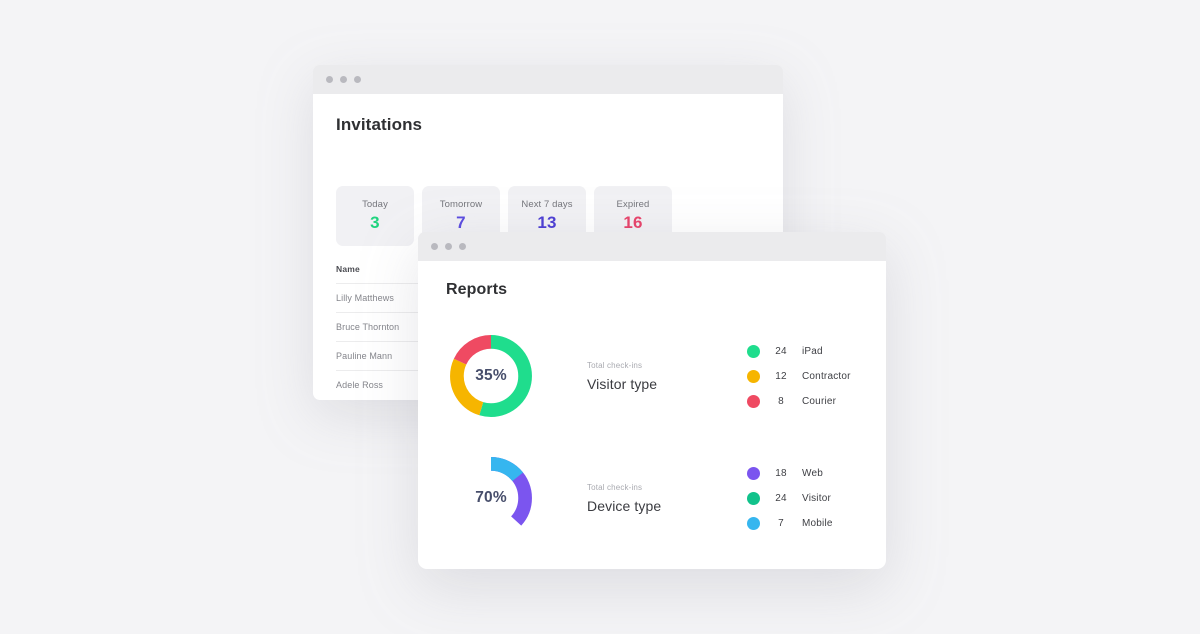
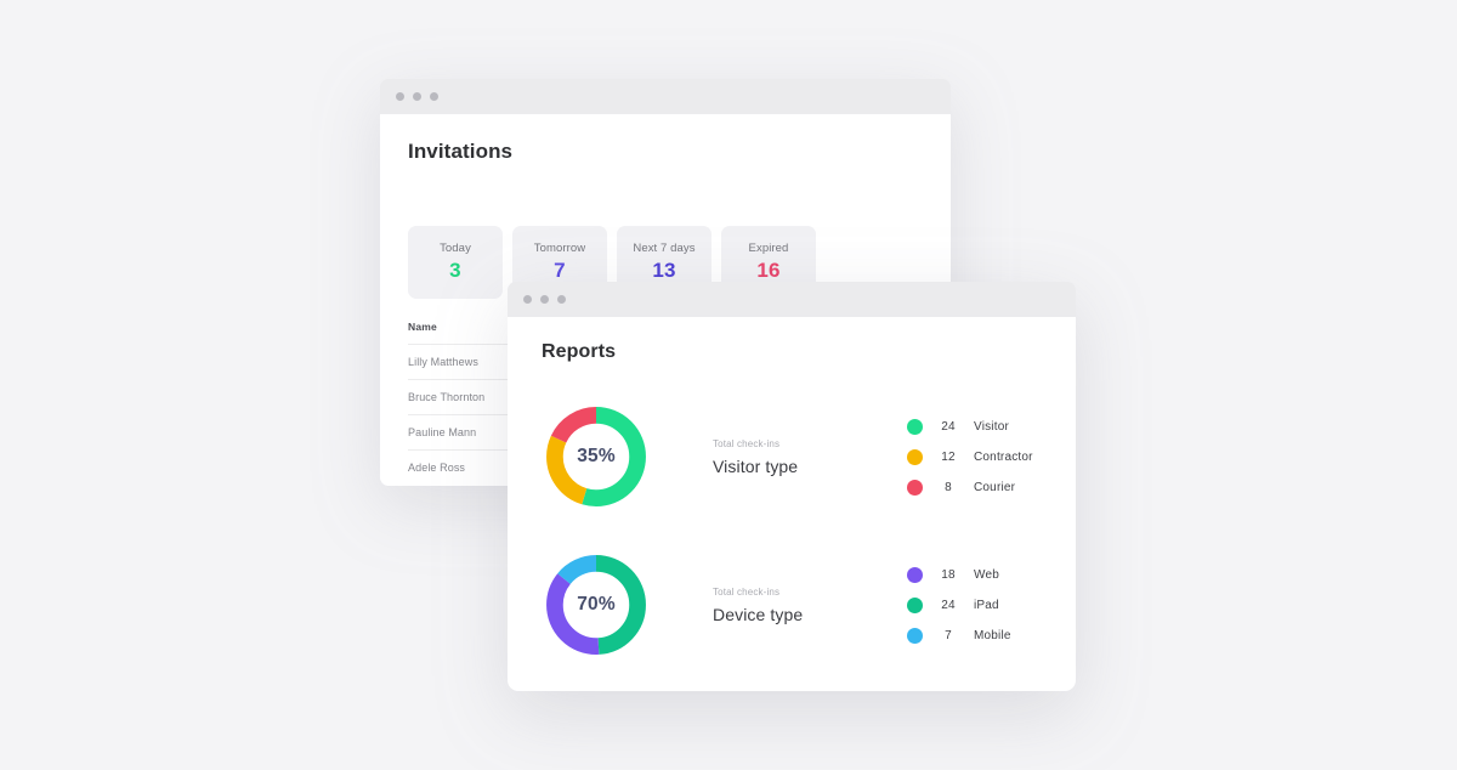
  Invitations
  Today
  3
  Tomorrow
  7
  Next 7 days
  13
  Expired
  16
  Name
  Lilly Matthews
  Bruce Thornton
  Pauline Mann
  Adele Ross
  Reports
  35%
  Total check-ins
  Visitor type
  24
- iPad
+ Visitor
  12
  Contractor
  8
  Courier
  70%
  Total check-ins
  Device type
  18
  Web
  24
- Visitor
+ iPad
  7
  Mobile
